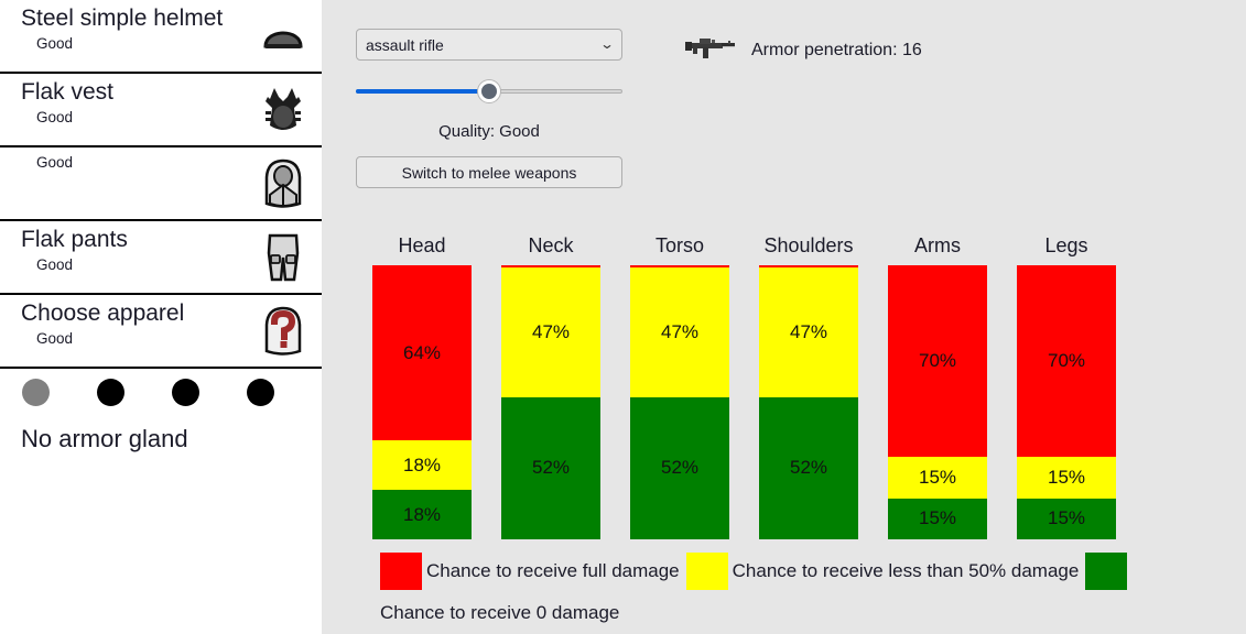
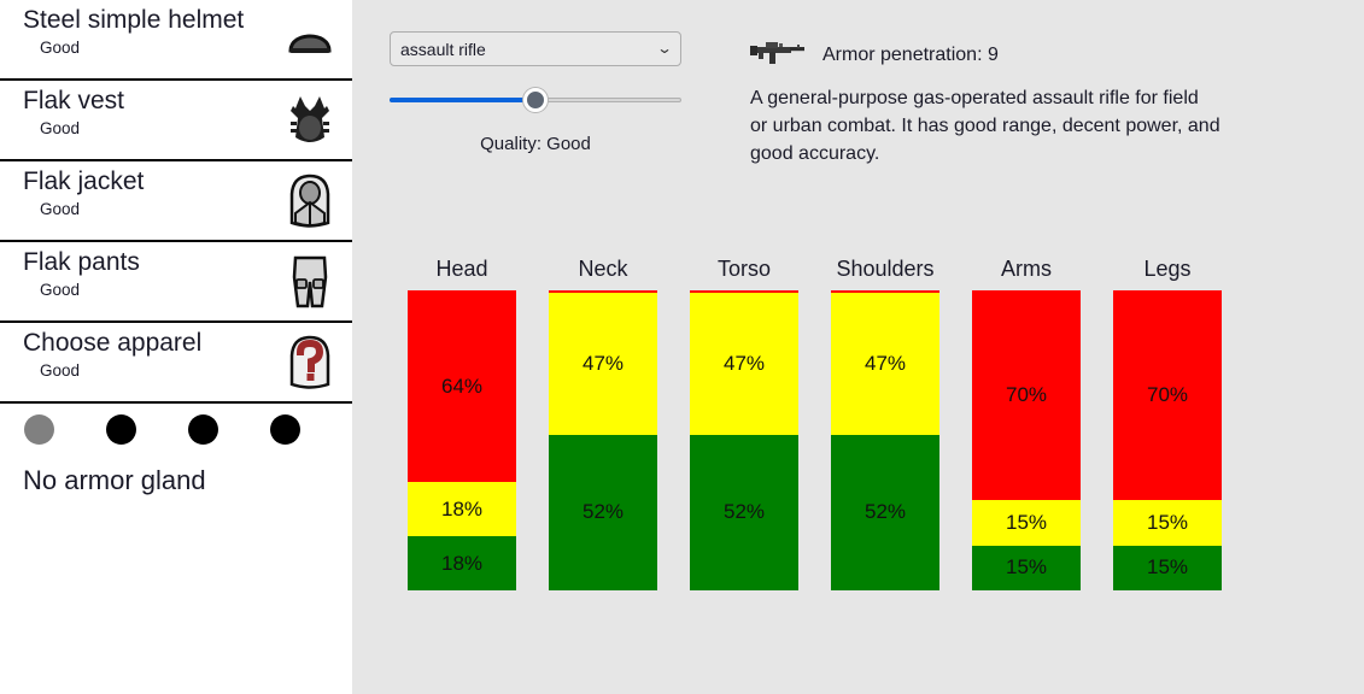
  Steel simple helmet
  Good
  Flak vest
  Good
+ Flak jacket
  Good
  Flak pants
  Good
  Choose apparel
  Good
  No armor gland
  assault rifle
  ⌄
  Quality: Good
- Switch to melee weapons
- Armor penetration: 16
+ Armor penetration: 9
+ A general-purpose gas-operated assault rifle for field or urban combat. It has good range, decent power, and good accuracy.
  Head
  64%
  18%
  18%
  Neck
  47%
  52%
  Torso
  47%
  52%
  Shoulders
  47%
  52%
  Arms
  70%
  15%
  15%
  Legs
  70%
  15%
  15%
- Chance to receive full damage Chance to receive less than 50% damageChance to receive 0 damage
